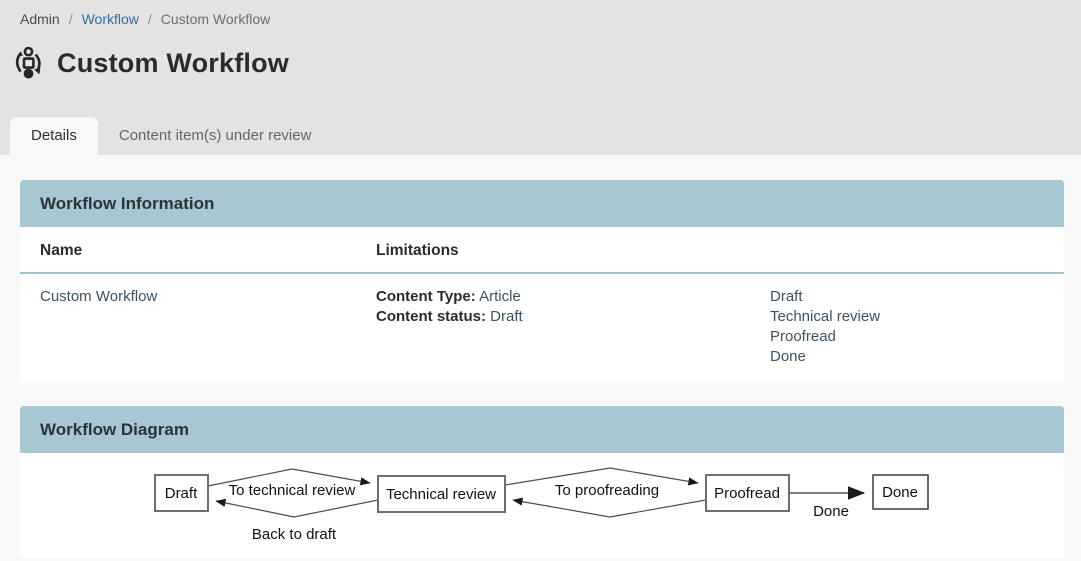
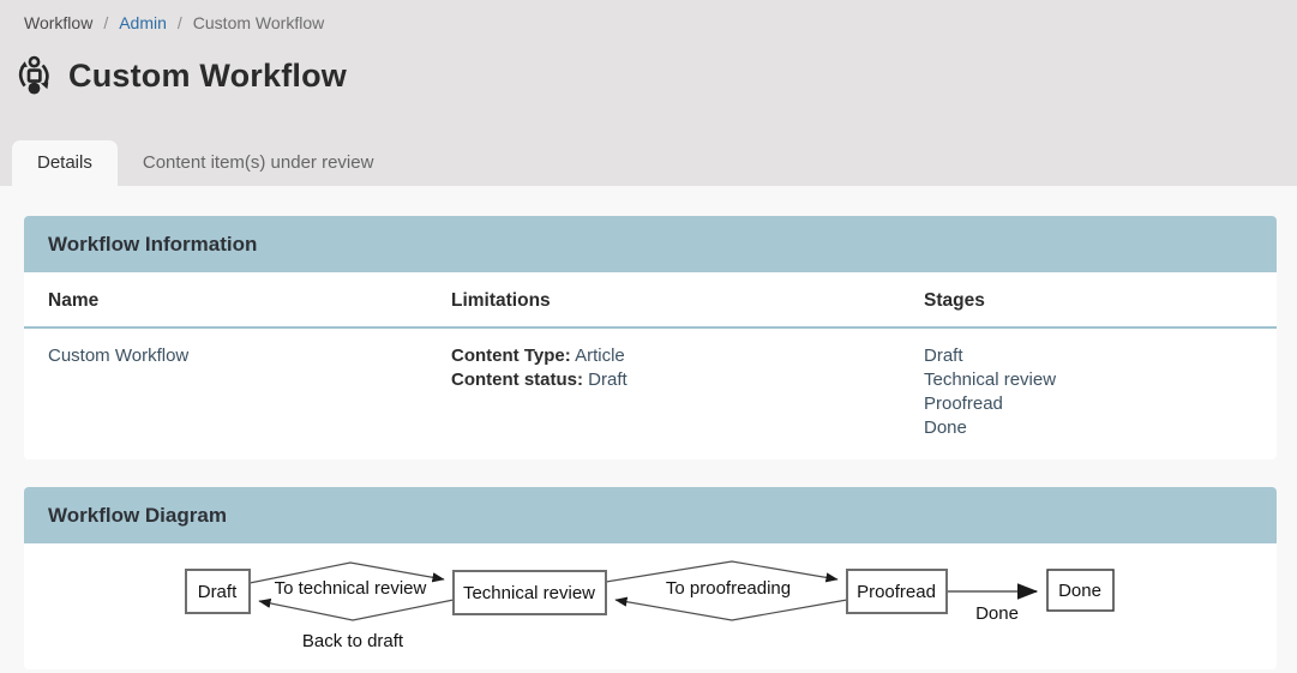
- Admin
+ Workflow
  /
- Workflow
+ Admin
  /
  Custom Workflow
  Custom Workflow
  Details
  Content item(s) under review
  Workflow Information
  Name
  Limitations
+ Stages
  Custom Workflow
  Content Type: Article
  Content status: Draft
  Draft
  Technical review
  Proofread
  Done
  Workflow Diagram
  Draft
  Technical review
  Proofread
  Done
  To technical review
  Back to draft
  To proofreading
  Done
